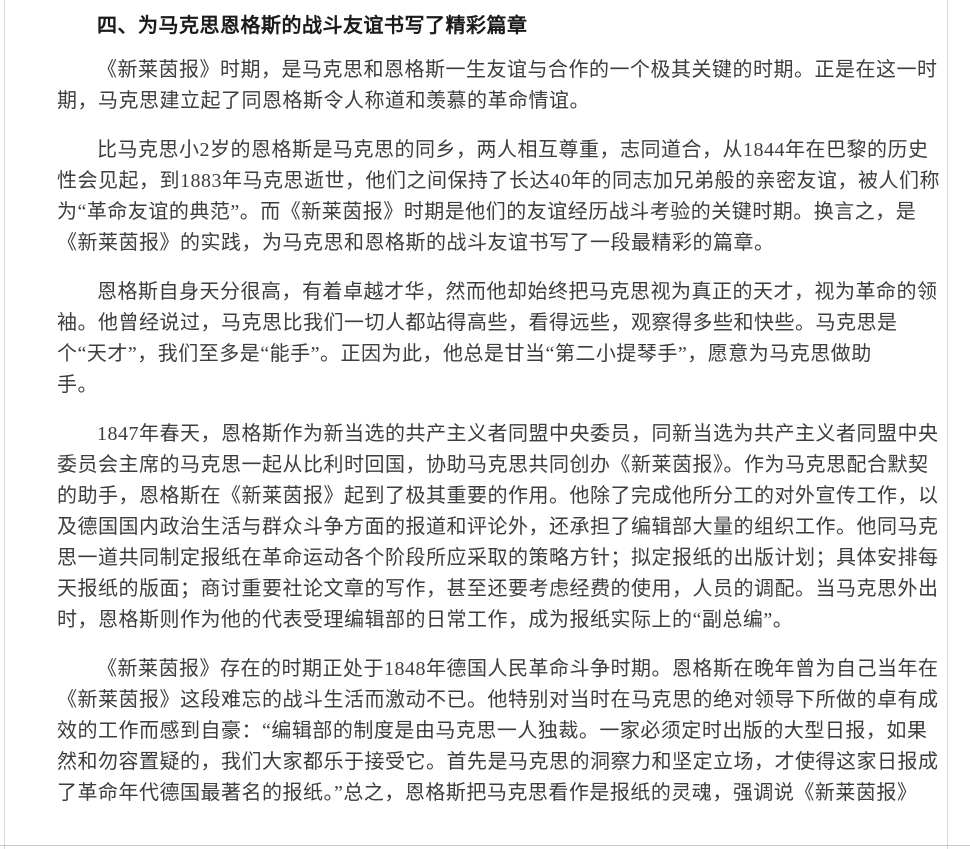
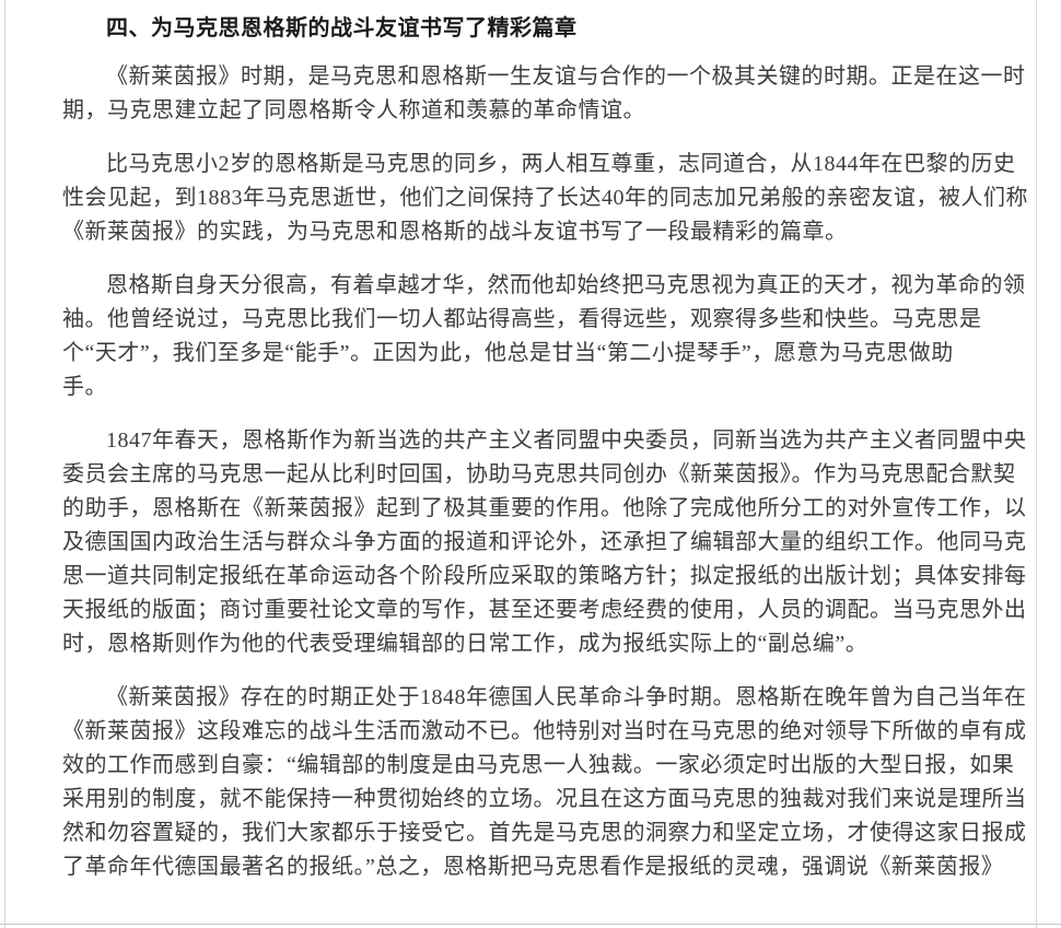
  四、为马克思恩格斯的战斗友谊书写了精彩篇章
  《新莱茵报》时期，是马克思和恩格斯一生友谊与合作的一个极其关键的时期。正是在这一时
  期，马克思建立起了同恩格斯令人称道和羡慕的革命情谊。
  比马克思小2岁的恩格斯是马克思的同乡，两人相互尊重，志同道合，从1844年在巴黎的历史
  性会见起，到1883年马克思逝世，他们之间保持了长达40年的同志加兄弟般的亲密友谊，被人们称
- 为“革命友谊的典范”。而《新莱茵报》时期是他们的友谊经历战斗考验的关键时期。换言之，是
  《新莱茵报》的实践，为马克思和恩格斯的战斗友谊书写了一段最精彩的篇章。
  恩格斯自身天分很高，有着卓越才华，然而他却始终把马克思视为真正的天才，视为革命的领
  袖。他曾经说过，马克思比我们一切人都站得高些，看得远些，观察得多些和快些。马克思是
  个“天才”，我们至多是“能手”。正因为此，他总是甘当“第二小提琴手”，愿意为马克思做助
  手。
  1847年春天，恩格斯作为新当选的共产主义者同盟中央委员，同新当选为共产主义者同盟中央
  委员会主席的马克思一起从比利时回国，协助马克思共同创办《新莱茵报》。作为马克思配合默契
  的助手，恩格斯在《新莱茵报》起到了极其重要的作用。他除了完成他所分工的对外宣传工作，以
  及德国国内政治生活与群众斗争方面的报道和评论外，还承担了编辑部大量的组织工作。他同马克
  思一道共同制定报纸在革命运动各个阶段所应采取的策略方针；拟定报纸的出版计划；具体安排每
  天报纸的版面；商讨重要社论文章的写作，甚至还要考虑经费的使用，人员的调配。当马克思外出
  时，恩格斯则作为他的代表受理编辑部的日常工作，成为报纸实际上的“副总编”。
  《新莱茵报》存在的时期正处于1848年德国人民革命斗争时期。恩格斯在晚年曾为自己当年在
  《新莱茵报》这段难忘的战斗生活而激动不已。他特别对当时在马克思的绝对领导下所做的卓有成
  效的工作而感到自豪：“编辑部的制度是由马克思一人独裁。一家必须定时出版的大型日报，如果
+ 采用别的制度，就不能保持一种贯彻始终的立场。况且在这方面马克思的独裁对我们来说是理所当
  然和勿容置疑的，我们大家都乐于接受它。首先是马克思的洞察力和坚定立场，才使得这家日报成
  了革命年代德国最著名的报纸。”总之，恩格斯把马克思看作是报纸的灵魂，强调说《新莱茵报》
